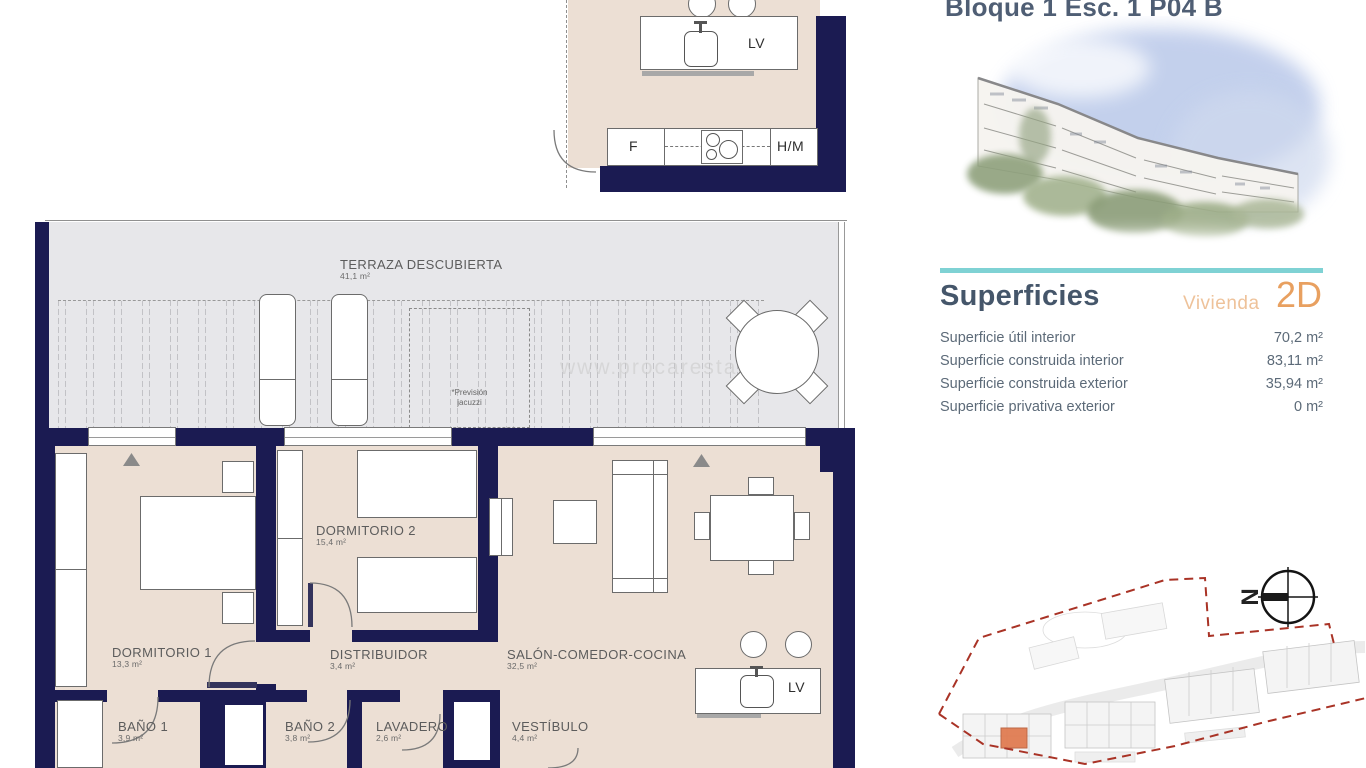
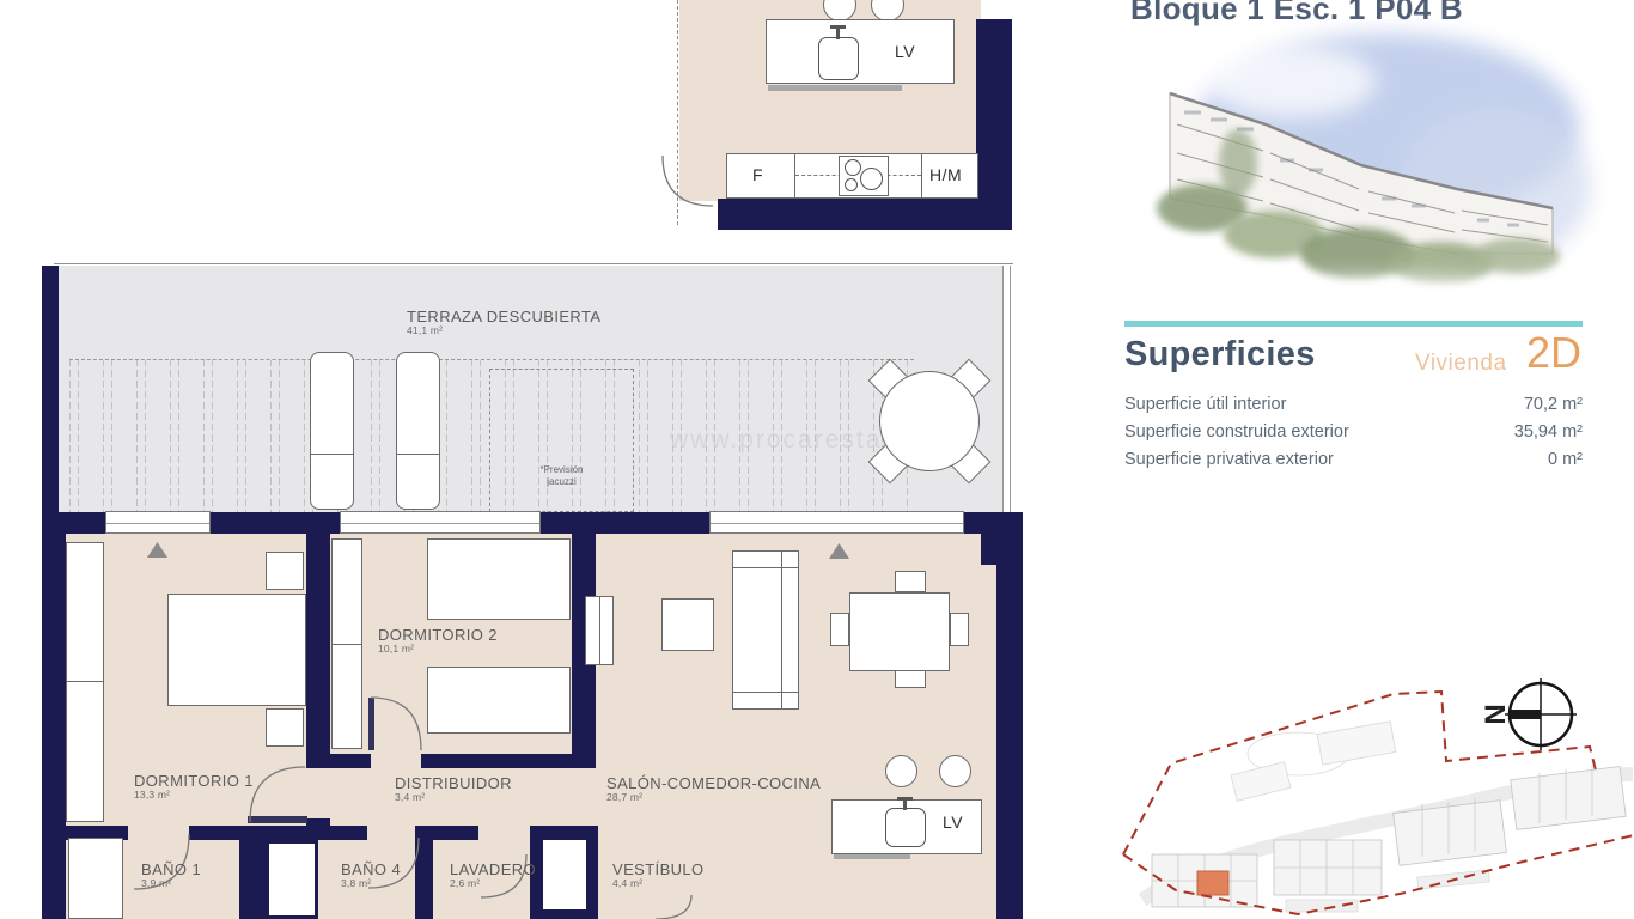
  LV
  F
  H/M
  www.procaresta
  *Previsión
  jacuzzi
  TERRAZA DESCUBIERTA
  41,1 m²
  LV
  DORMITORIO 1
  13,3 m²
  DORMITORIO 2
- 15,4 m²
+ 10,1 m²
  DISTRIBUIDOR
  3,4 m²
  SALÓN-COMEDOR-COCINA
- 32,5 m²
+ 28,7 m²
  BAÑO 1
  3,9 m²
- BAÑO 2
+ BAÑO 4
  3,8 m²
  LAVADERO
  2,6 m²
  VESTÍBULO
  4,4 m²
  Bloque 1 Esc. 1 P04 B
  Superficies
  Vivienda
  2D
  Superficie útil interior
  70,2 m²
- Superficie construida interior
- 83,11 m²
  Superficie construida exterior
  35,94 m²
  Superficie privativa exterior
  0 m²
